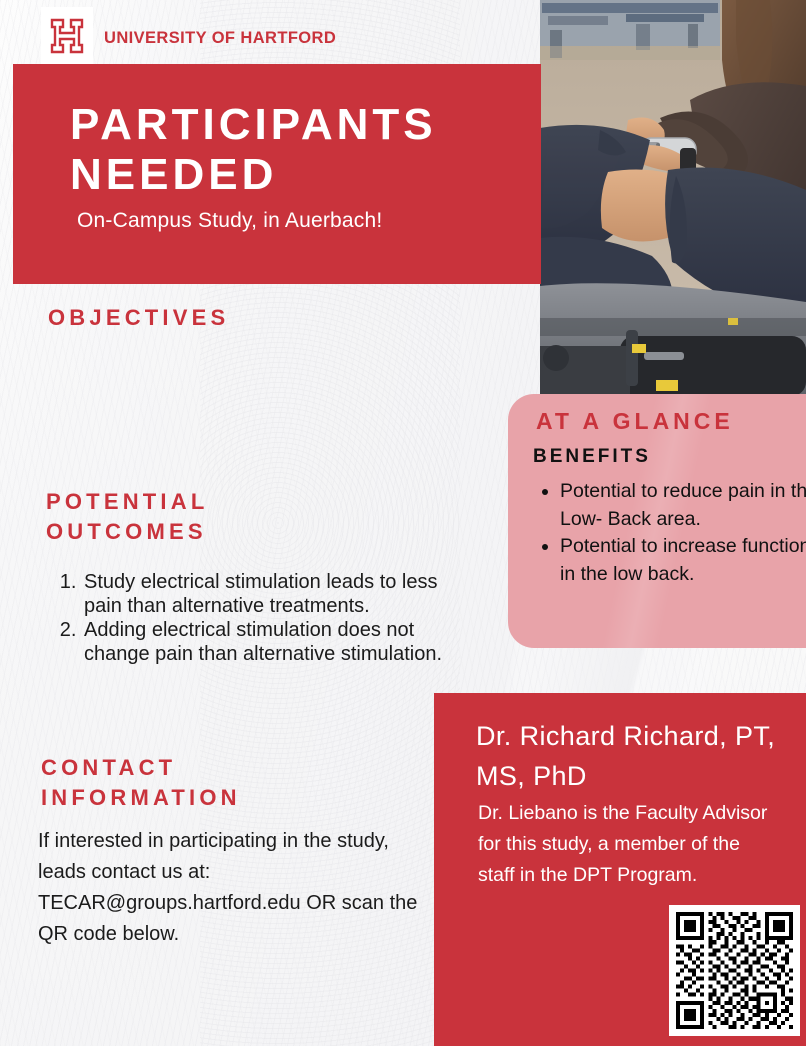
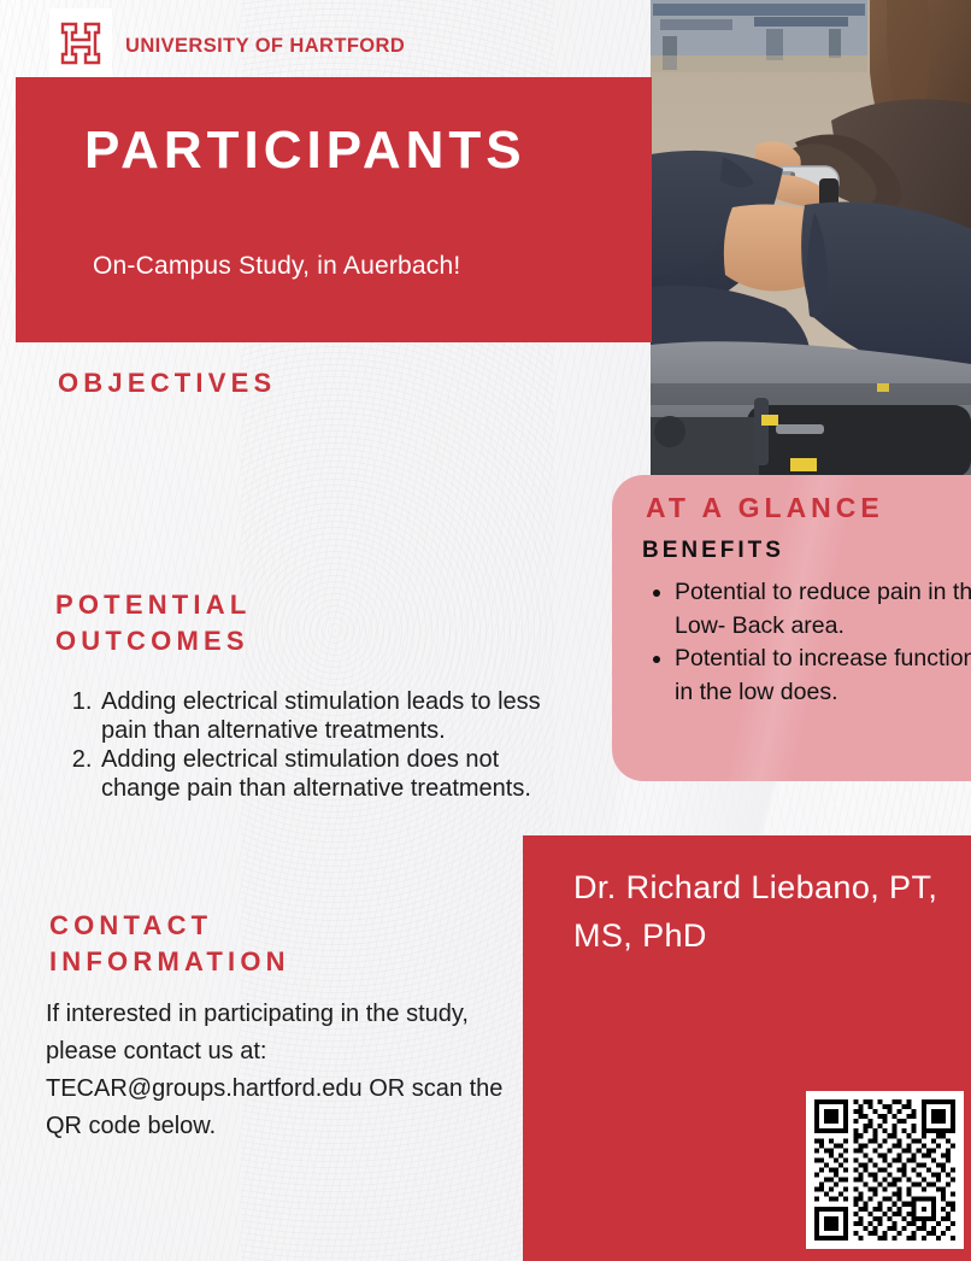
  UNIVERSITY OF HARTFORD
  PARTICIPANTS
- NEEDED
  On-Campus Study, in Auerbach!
  OBJECTIVES
  POTENTIAL
  OUTCOMES
- Study electrical stimulation leads to less pain than alternative treatments.
+ Adding electrical stimulation leads to less pain than alternative treatments.
- Adding electrical stimulation does not change pain than alternative stimulation.
+ Adding electrical stimulation does not change pain than alternative treatments.
  CONTACT
  INFORMATION
- If interested in participating in the study, leads contact us at: TECAR@groups.hartford.edu OR scan the QR code below.
+ If interested in participating in the study, please contact us at: TECAR@groups.hartford.edu OR scan the QR code below.
  AT A GLANCE
  BENEFITS
  Potential to reduce pain in th Low- Back area.
- Potential to increase function in the low back.
+ Potential to increase function in the low does.
- Dr. Richard Richard, PT, MS, PhD
+ Dr. Richard Liebano, PT, MS, PhD
- Dr. Liebano is the Faculty Advisor for this study, a member of the staff in the DPT Program.
